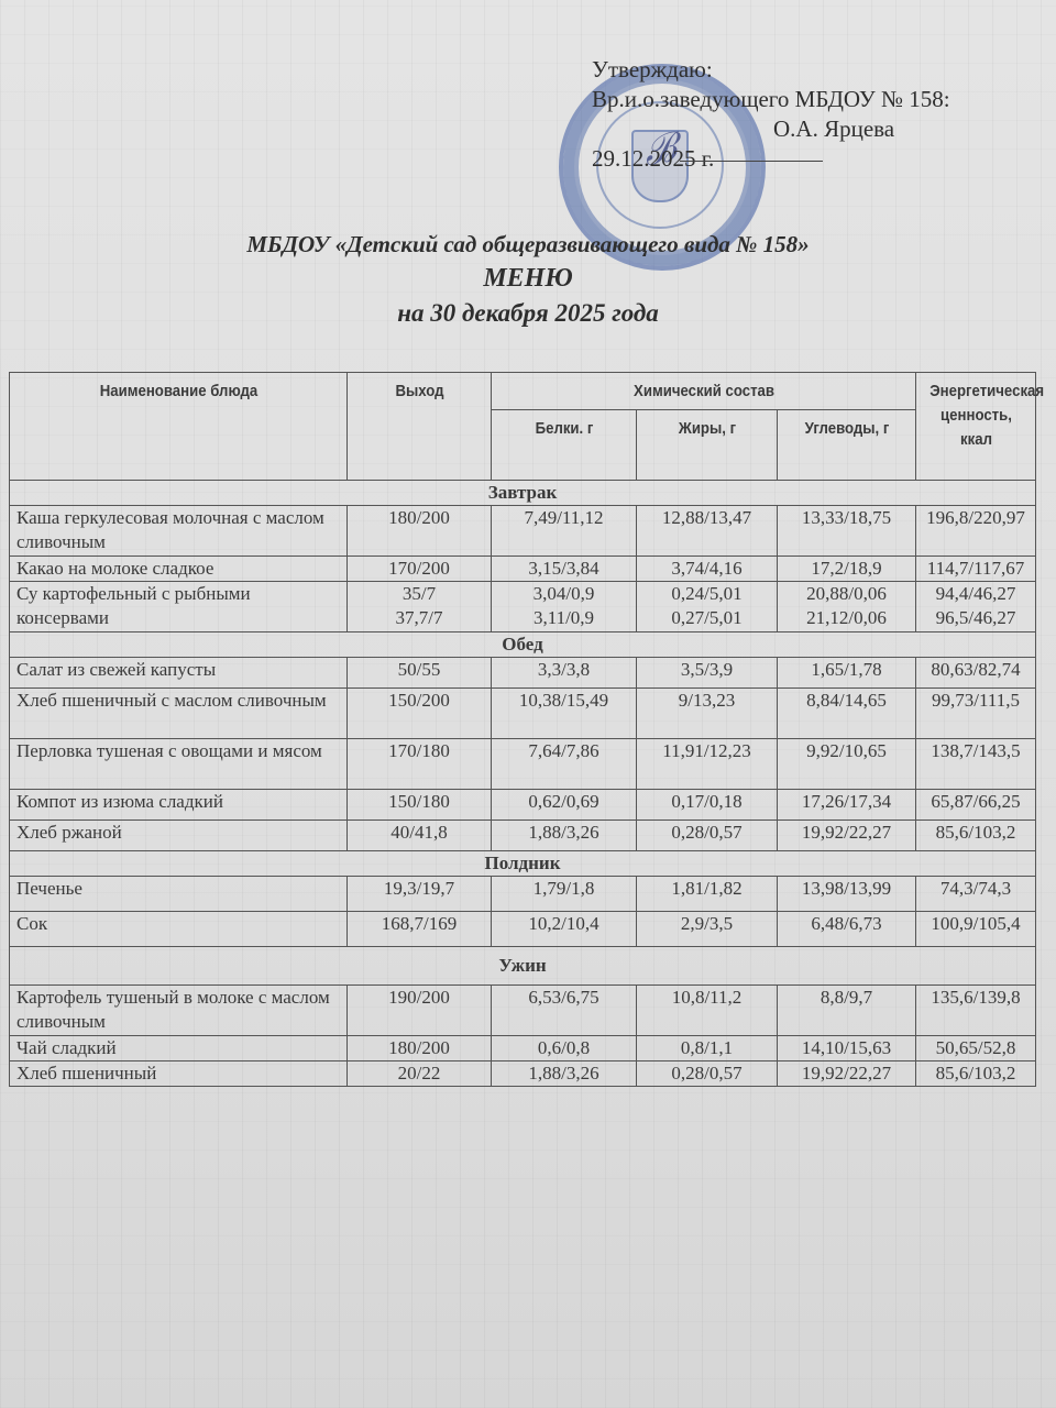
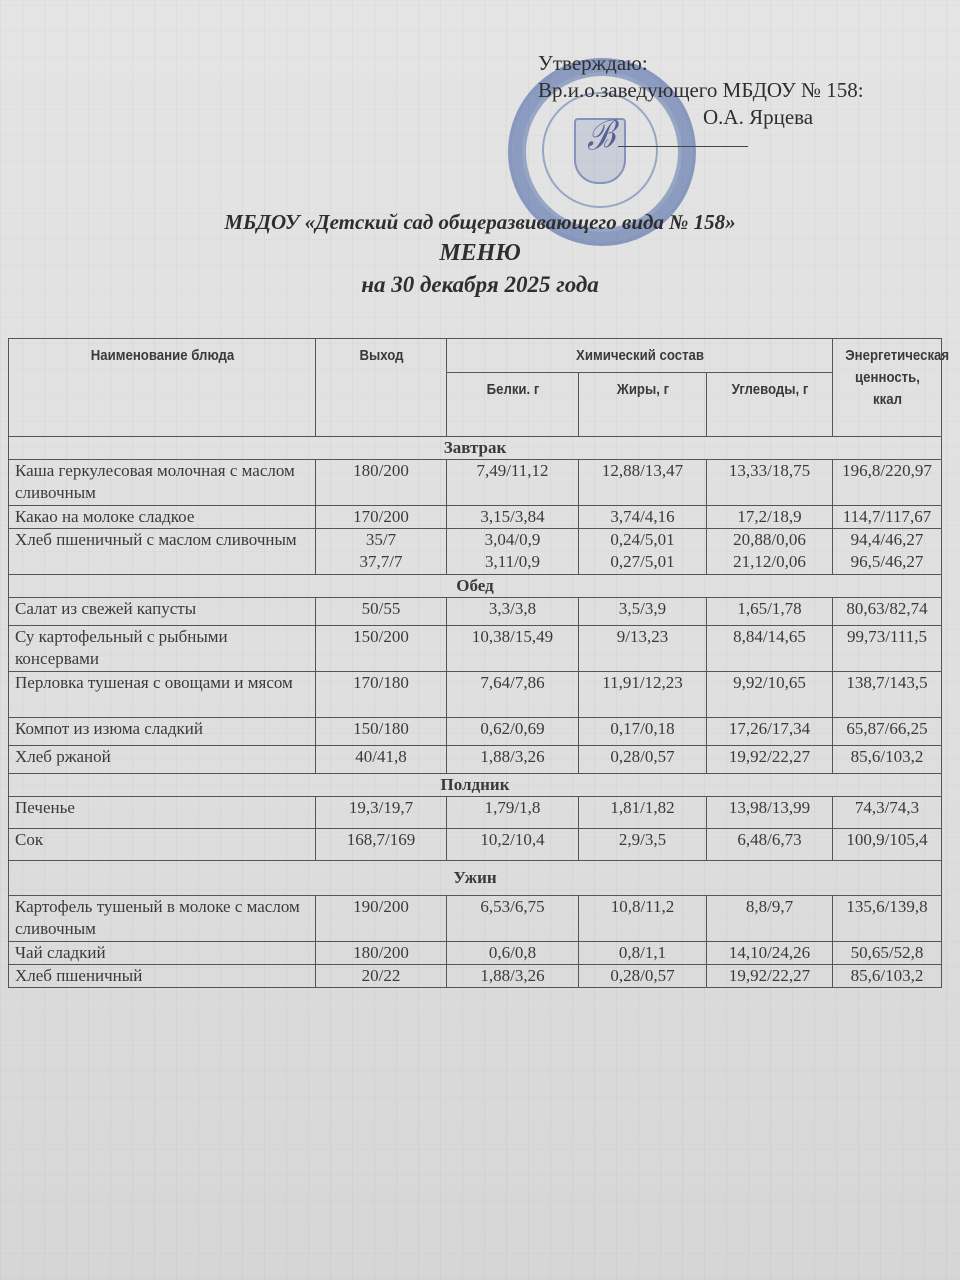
  Утверждаю:
  Вр.и.о.заведующего МБДОУ № 158:
  О.А. Ярцева
- 29.12.2025 г.
  МБДОУ «Детский сад общеразвивающего вида № 158»
  МЕНЮ
  на 30 декабря 2025 года
  Наименование блюда	Выход	Химический состав	Энергетическая ценность, ккал
  Белки. г	Жиры, г	Углеводы, г
  Завтрак
  Каша геркулесовая молочная с маслом сливочным	180/200	7,49/11,12	12,88/13,47	13,33/18,75	196,8/220,97
  Какао на молоке сладкое	170/200	3,15/3,84	3,74/4,16	17,2/18,9	114,7/117,67
- Су картофельный с рыбными консервами	35/7 37,7/7	3,04/0,9 3,11/0,9	0,24/5,01 0,27/5,01	20,88/0,06 21,12/0,06	94,4/46,27 96,5/46,27
+ Хлеб пшеничный с маслом сливочным	35/7 37,7/7	3,04/0,9 3,11/0,9	0,24/5,01 0,27/5,01	20,88/0,06 21,12/0,06	94,4/46,27 96,5/46,27
  Обед
  Салат из свежей капусты	50/55	3,3/3,8	3,5/3,9	1,65/1,78	80,63/82,74
- Хлеб пшеничный с маслом сливочным	150/200	10,38/15,49	9/13,23	8,84/14,65	99,73/111,5
+ Су картофельный с рыбными консервами	150/200	10,38/15,49	9/13,23	8,84/14,65	99,73/111,5
  Перловка тушеная с овощами и мясом	170/180	7,64/7,86	11,91/12,23	9,92/10,65	138,7/143,5
  Компот из изюма сладкий	150/180	0,62/0,69	0,17/0,18	17,26/17,34	65,87/66,25
  Хлеб ржаной	40/41,8	1,88/3,26	0,28/0,57	19,92/22,27	85,6/103,2
  Полдник
  Печенье	19,3/19,7	1,79/1,8	1,81/1,82	13,98/13,99	74,3/74,3
  Сок	168,7/169	10,2/10,4	2,9/3,5	6,48/6,73	100,9/105,4
  Ужин
  Картофель тушеный в молоке с маслом сливочным	190/200	6,53/6,75	10,8/11,2	8,8/9,7	135,6/139,8
- Чай сладкий	180/200	0,6/0,8	0,8/1,1	14,10/15,63	50,65/52,8
+ Чай сладкий	180/200	0,6/0,8	0,8/1,1	14,10/24,26	50,65/52,8
  Хлеб пшеничный	20/22	1,88/3,26	0,28/0,57	19,92/22,27	85,6/103,2
